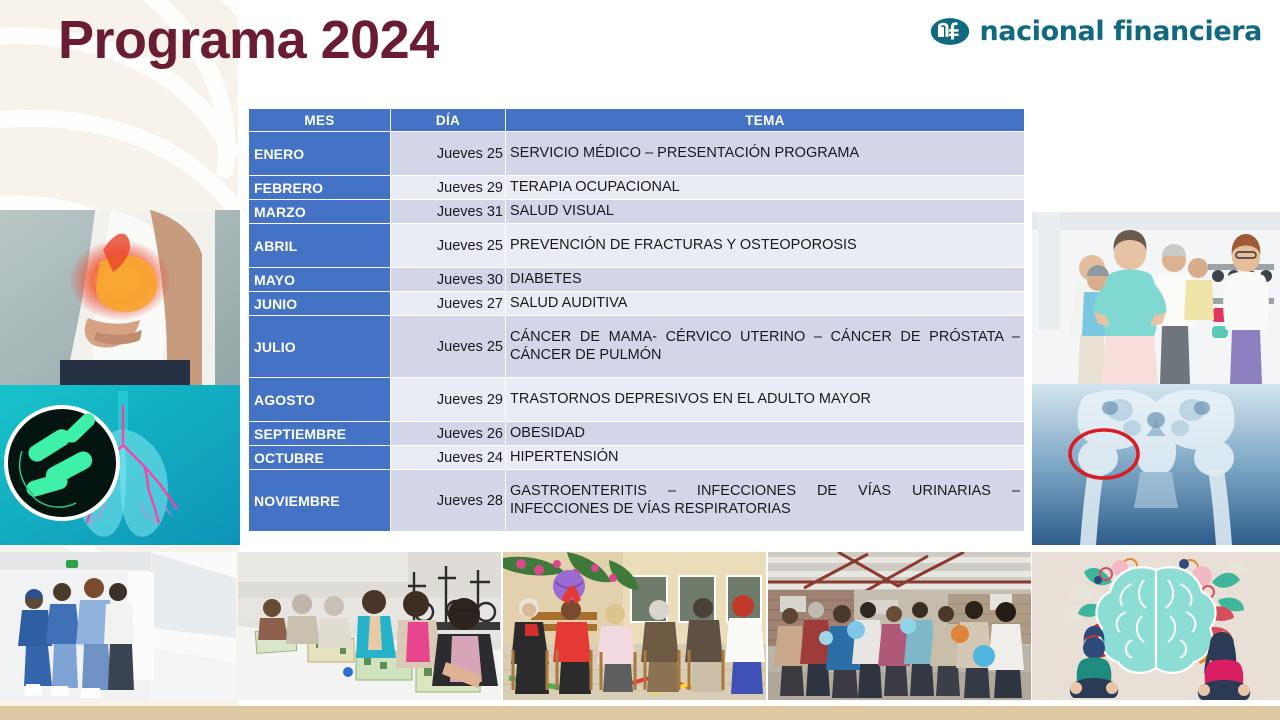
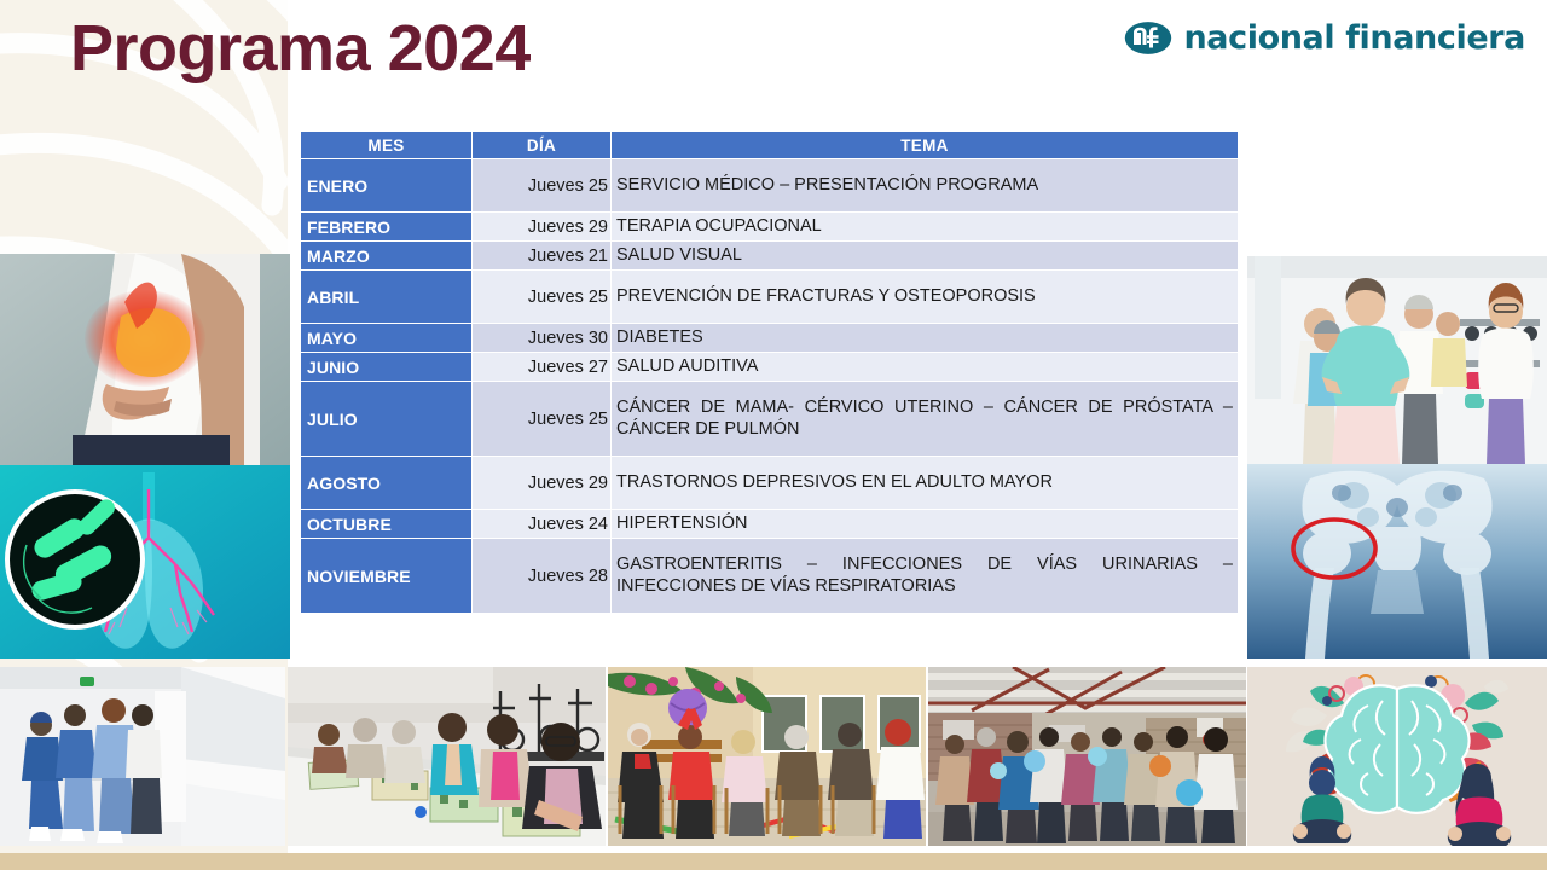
  Programa 2024
  nacional financiera
  MES	DÍA	TEMA
  ENERO	Jueves 25	SERVICIO MÉDICO – PRESENTACIÓN PROGRAMA
  FEBRERO	Jueves 29	TERAPIA OCUPACIONAL
- MARZO	Jueves 31	SALUD VISUAL
+ MARZO	Jueves 21	SALUD VISUAL
  ABRIL	Jueves 25	PREVENCIÓN DE FRACTURAS Y OSTEOPOROSIS
  MAYO	Jueves 30	DIABETES
  JUNIO	Jueves 27	SALUD AUDITIVA
  JULIO	Jueves 25	CÁNCER DE MAMA- CÉRVICO UTERINO – CÁNCER DE PRÓSTATA – CÁNCER DE PULMÓN
  AGOSTO	Jueves 29	TRASTORNOS DEPRESIVOS EN EL ADULTO MAYOR
- SEPTIEMBRE	Jueves 26	OBESIDAD
  OCTUBRE	Jueves 24	HIPERTENSIÓN
  NOVIEMBRE	Jueves 28	GASTROENTERITIS – INFECCIONES DE VÍAS URINARIAS – INFECCIONES DE VÍAS RESPIRATORIAS
